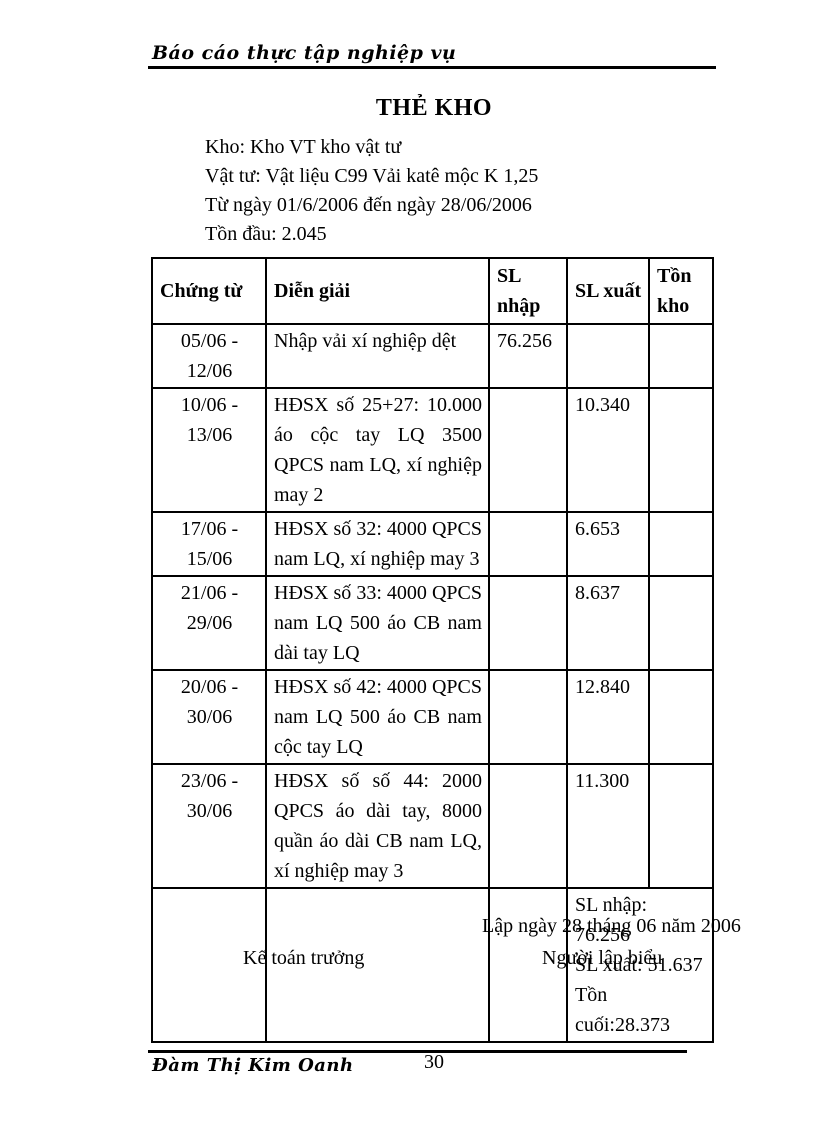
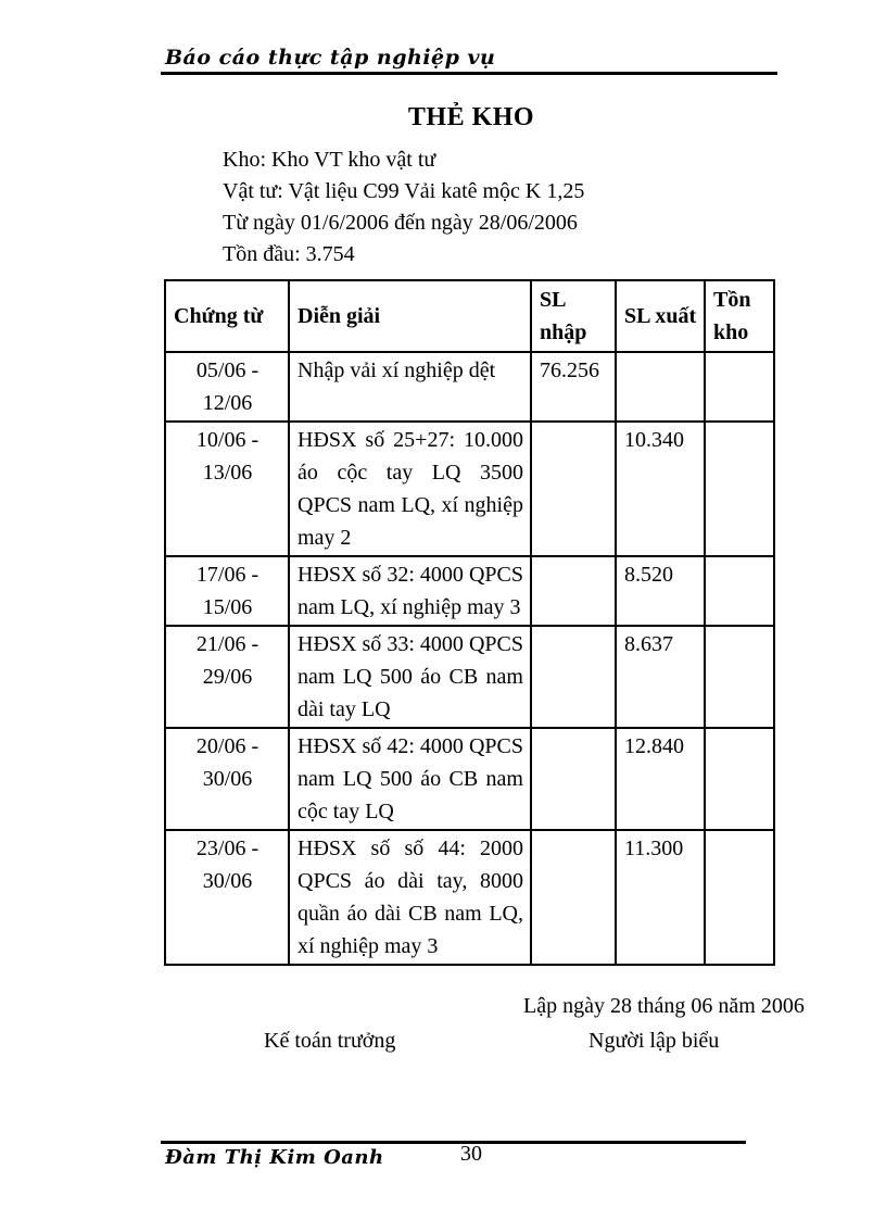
  Báo cáo thực tập nghiệp vụ
  THẺ KHO
  Kho: Kho VT kho vật tư
  Vật tư: Vật liệu C99 Vải katê mộc K 1,25
  Từ ngày 01/6/2006 đến ngày 28/06/2006
- Tồn đầu: 2.045
+ Tồn đầu: 3.754
  Chứng từ	Diễn giải	SL nhập	SL xuất	Tồn kho
  05/06 - 12/06	Nhập vải xí nghiệp dệt	76.256
  10/06 - 13/06	HĐSX số 25+27: 10.000 áo cộc tay LQ 3500 QPCS nam LQ, xí nghiệp may 2		10.340
- 17/06 - 15/06	HĐSX số 32: 4000 QPCS nam LQ, xí nghiệp may 3		6.653
+ 17/06 - 15/06	HĐSX số 32: 4000 QPCS nam LQ, xí nghiệp may 3		8.520
  21/06 - 29/06	HĐSX số 33: 4000 QPCS nam LQ 500 áo CB nam dài tay LQ		8.637
  20/06 - 30/06	HĐSX số 42: 4000 QPCS nam LQ 500 áo CB nam cộc tay LQ		12.840
  23/06 - 30/06	HĐSX số số 44: 2000 QPCS áo dài tay, 8000 quần áo dài CB nam LQ, xí nghiệp may 3		11.300
- 			SL nhập: 76.256 SL xuất: 51.637 Tồn cuối:28.373
  Lập ngày 28 tháng 06 năm 2006
  Kế toán trưởng
  Người lập biểu
  Đàm Thị Kim Oanh
  30
